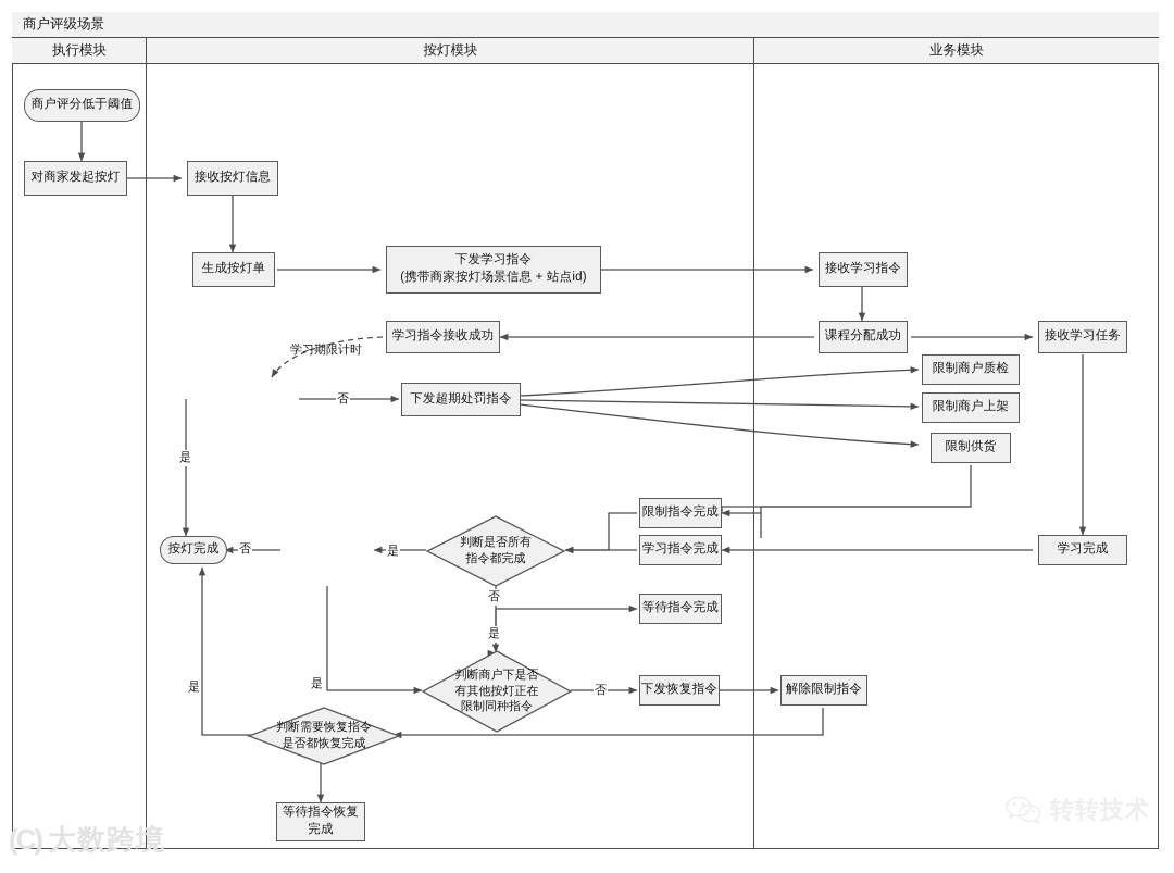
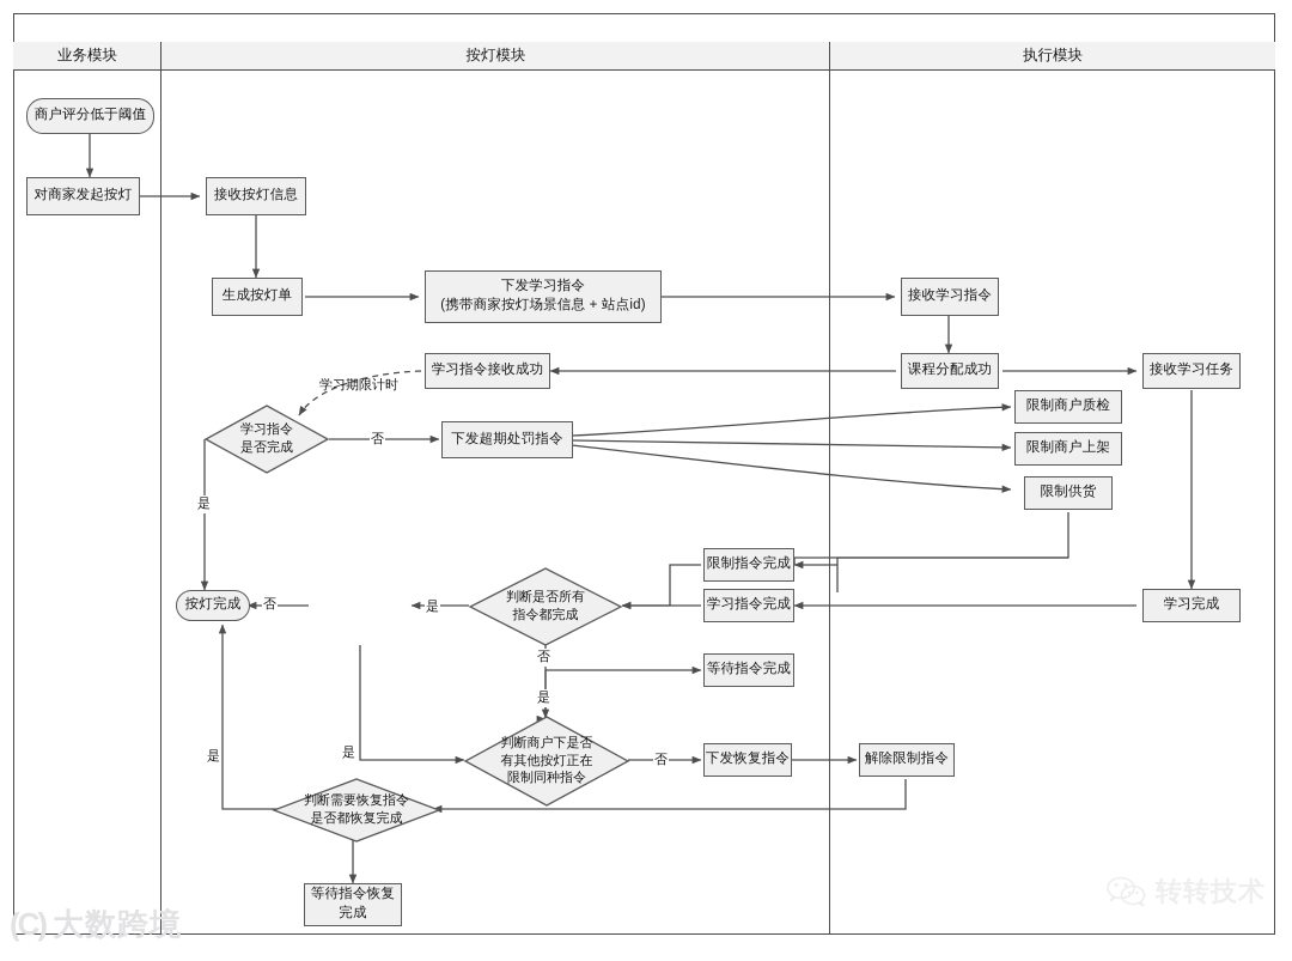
- 商户评级场景
- 执行模块
+ 业务模块
  按灯模块
- 业务模块
+ 执行模块
  商户评分低于阈值
  对商家发起按灯
  接收按灯信息
  生成按灯单
  下发学习指令
  (携带商家按灯场景信息 + 站点id)
  学习指令接收成功
  下发超期处罚指令
  接收学习指令
  课程分配成功
  接收学习任务
  限制商户质检
  限制商户上架
  限制供货
  学习完成
  限制指令完成
  学习指令完成
  等待指令完成
  按灯完成
  下发恢复指令
  解除限制指令
  等待指令恢复
  完成
+ 学习指令
+ 是否完成
  判断是否所有
  指令都完成
  判断商户下是否
  有其他按灯正在
  限制同种指令
  判断需要恢复指令
  是否都恢复完成
  学习期限计时
  否
  是
  是
  否
  否
  是
  是
  否
  是
  (C)
  大数跨境
